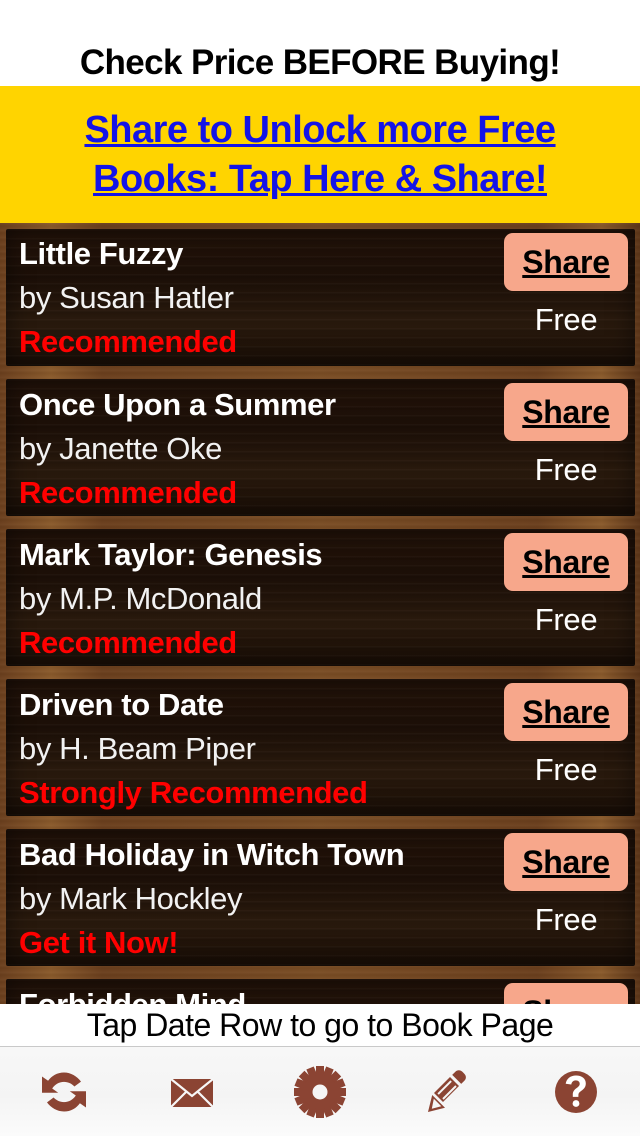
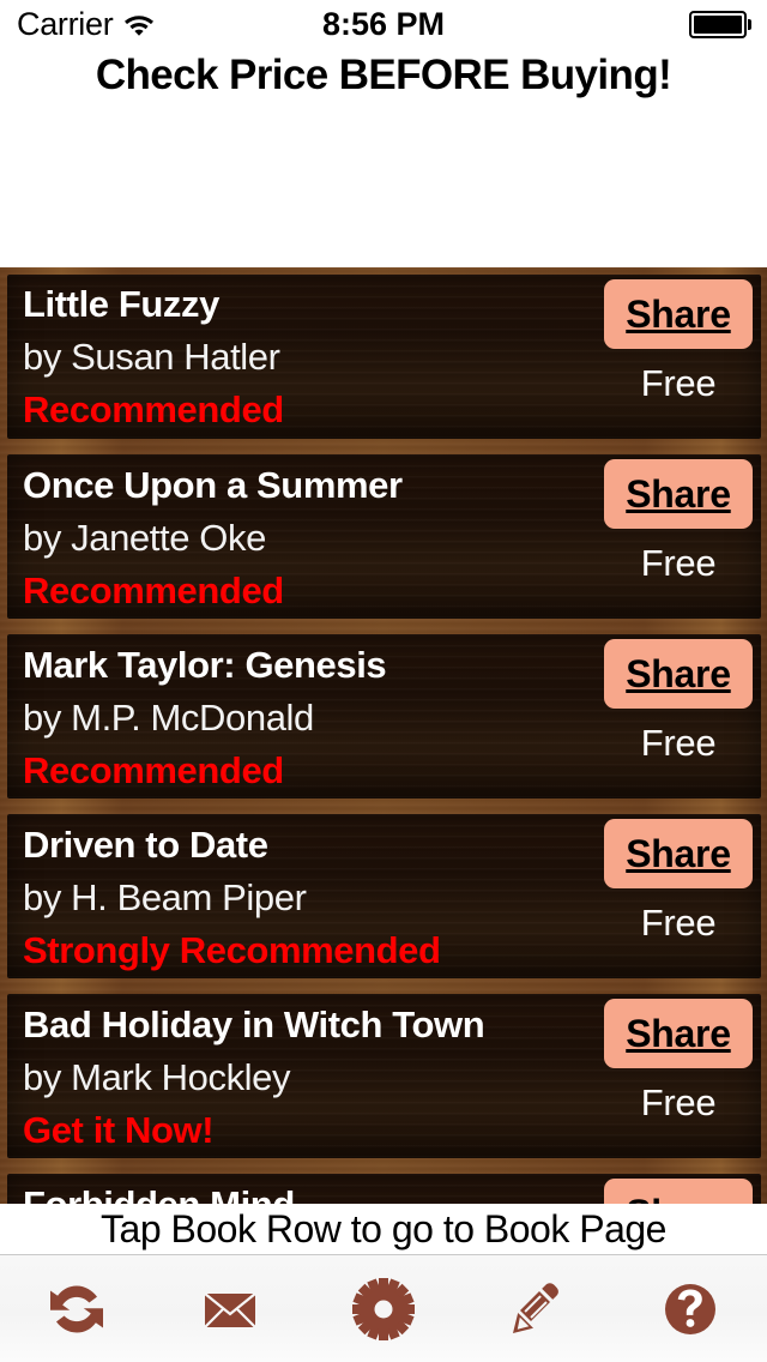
+ Carrier
+ 8:56 PM
  Check Price BEFORE Buying!
- Share to Unlock more Free
- Books: Tap Here & Share!
  Little Fuzzy
  by Susan Hatler
  Recommended
  Share
  Free
  Once Upon a Summer
  by Janette Oke
  Recommended
  Share
  Free
  Mark Taylor: Genesis
  by M.P. McDonald
  Recommended
  Share
  Free
  Driven to Date
  by H. Beam Piper
  Strongly Recommended
  Share
  Free
  Bad Holiday in Witch Town
  by Mark Hockley
  Get it Now!
  Share
  Free
- Tap Date Row to go to Book Page
+ Tap Book Row to go to Book Page
